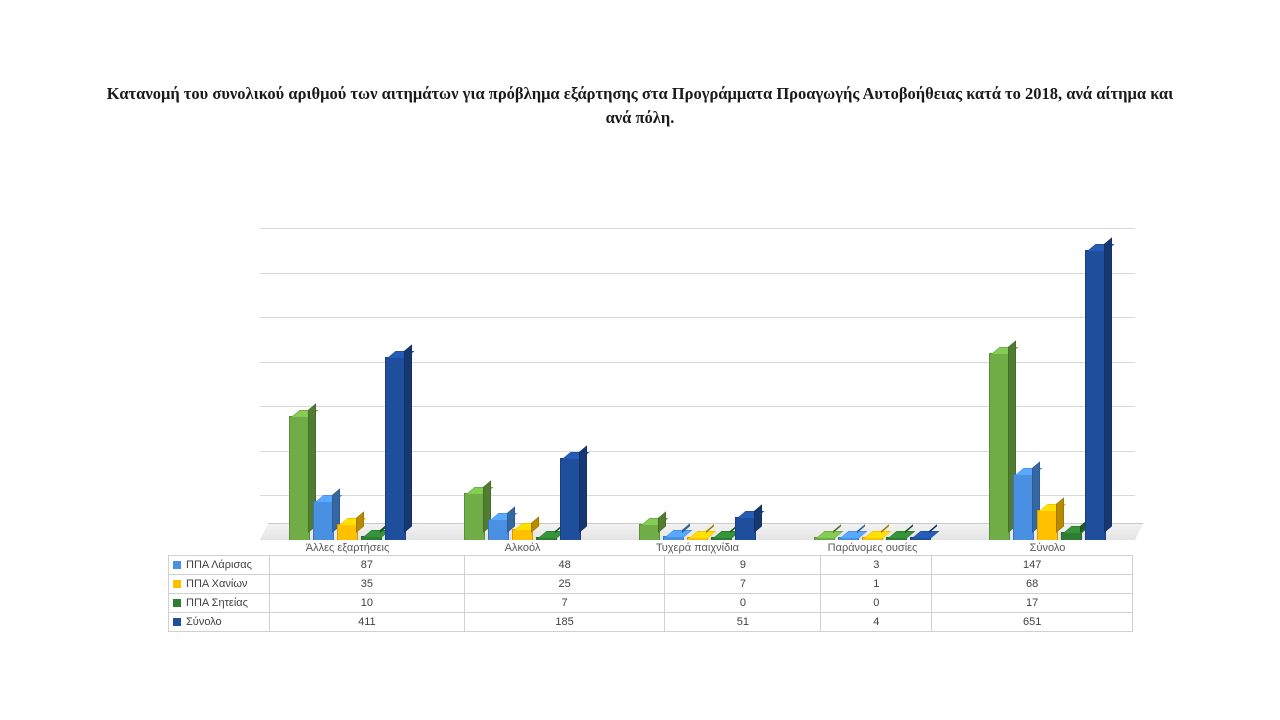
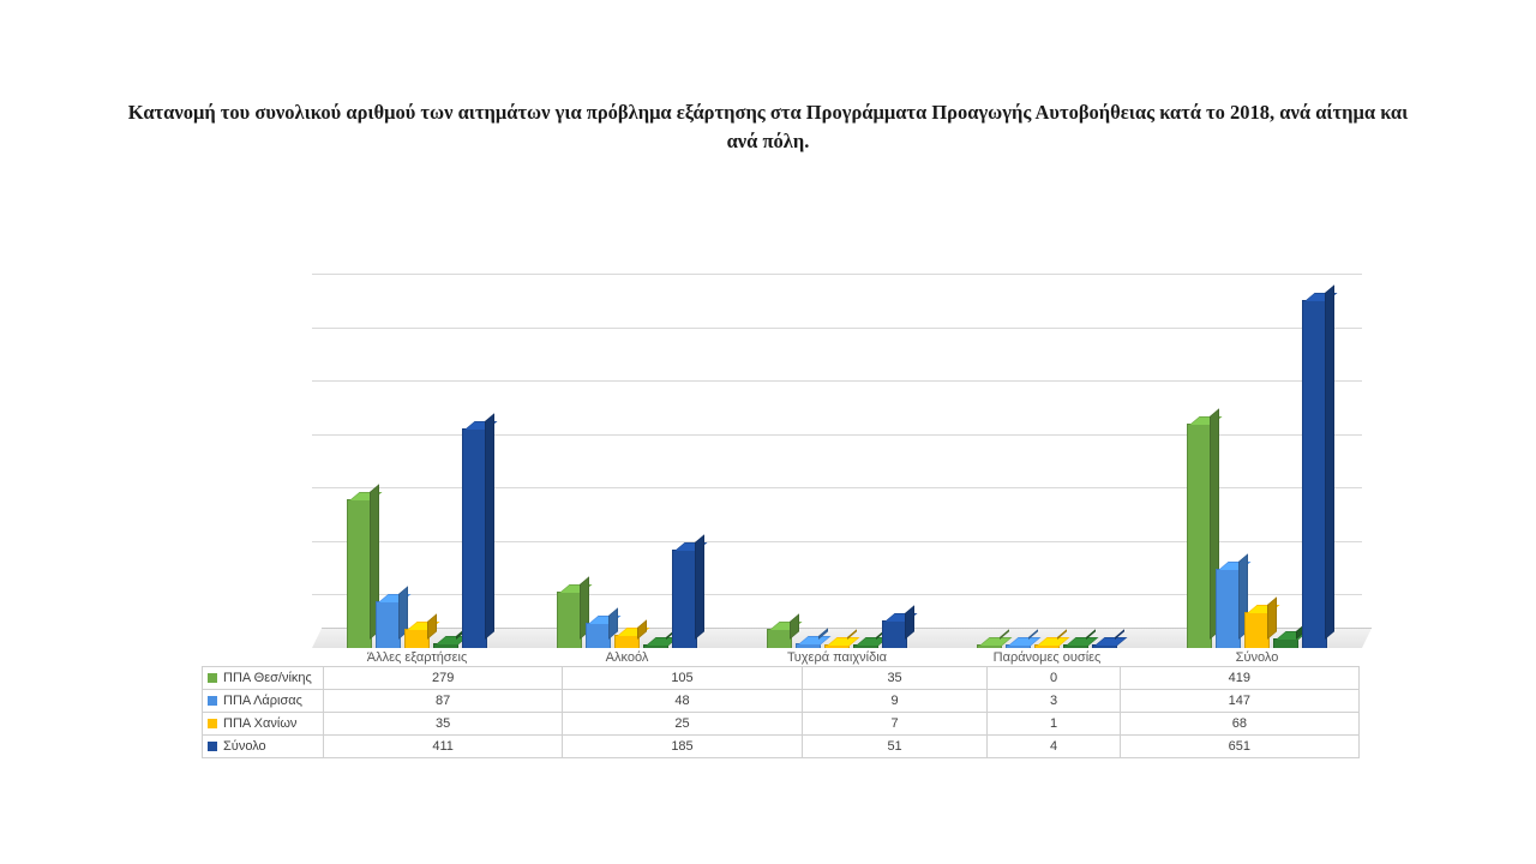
  Κατανομή του συνολικού αριθμού των αιτημάτων για πρόβλημα εξάρτησης στα Προγράμματα Προαγωγής Αυτοβοήθειας κατά το 2018, ανά αίτημα και ανά πόλη.
  Άλλες εξαρτήσεις
  Αλκοόλ
  Τυχερά παιχνίδια
  Παράνομες ουσίες
  Σύνολο
+ ΠΠΑ Θεσ/νίκης	279	105	35	0	419
  ΠΠΑ Λάρισας	87	48	9	3	147
  ΠΠΑ Χανίων	35	25	7	1	68
- ΠΠΑ Σητείας	10	7	0	0	17
  Σύνολο	411	185	51	4	651
